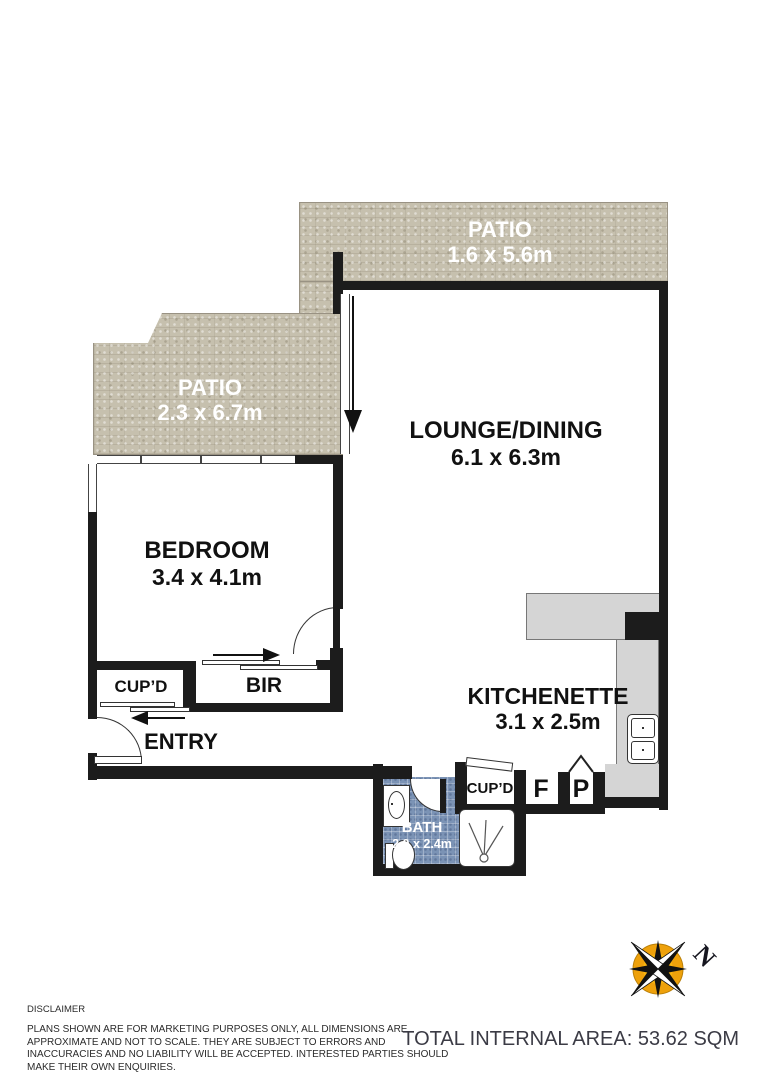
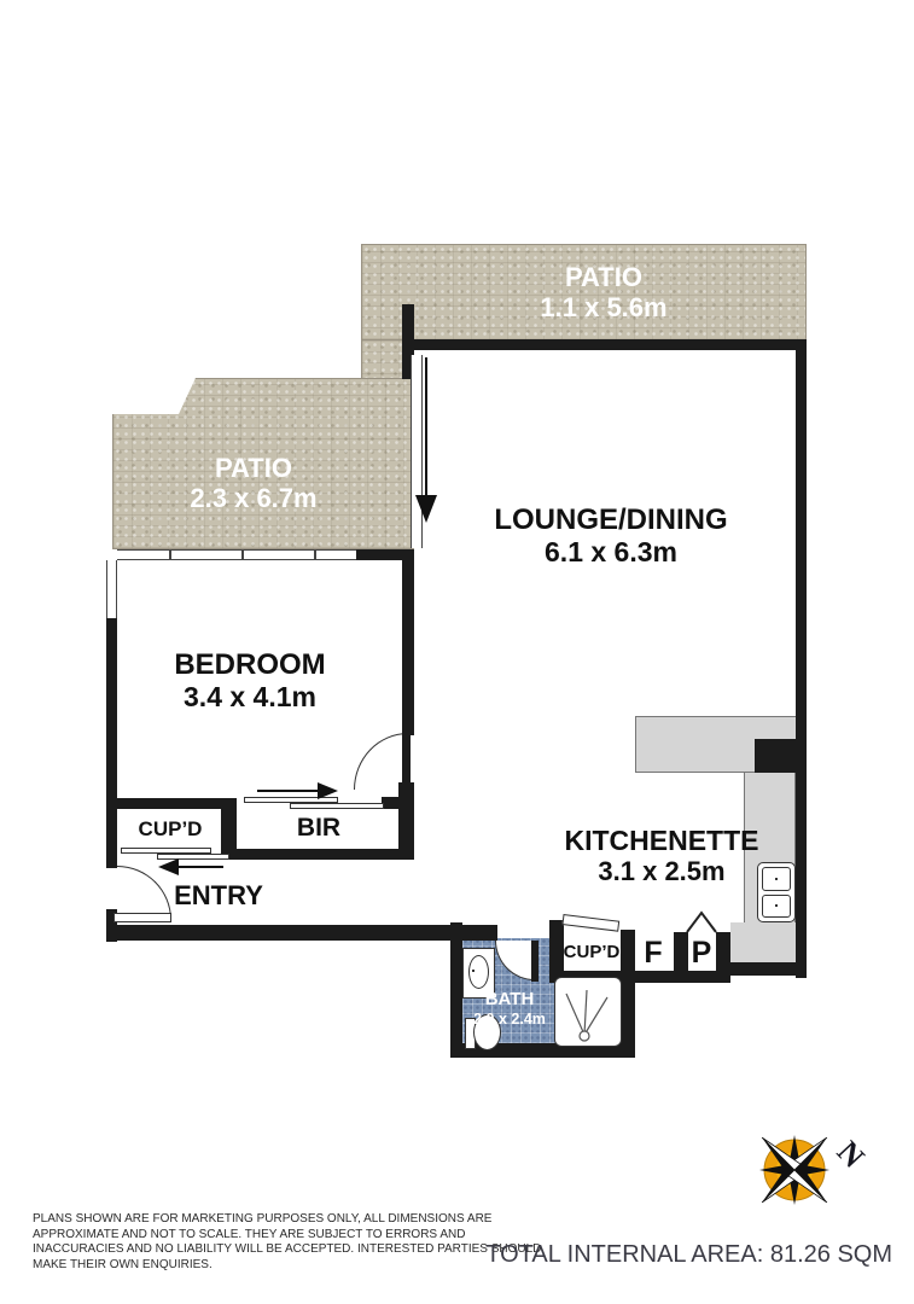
  PATIO
- 1.6 x 5.6m
+ 1.1 x 5.6m
  PATIO
  2.3 x 6.7m
  LOUNGE/DINING
  6.1 x 6.3m
  BEDROOM
  3.4 x 4.1m
  KITCHENETTE
  3.1 x 2.5m
  BATH
  2.0 x 2.4m
  CUP’D
  BIR
  ENTRY
  CUP’D
  F
  P
- DISCLAIMER
  PLANS SHOWN ARE FOR MARKETING PURPOSES ONLY, ALL DIMENSIONS ARE APPROXIMATE AND NOT TO SCALE. THEY ARE SUBJECT TO ERRORS AND INACCURACIES AND NO LIABILITY WILL BE ACCEPTED. INTERESTED PARTIES SHOULD MAKE THEIR OWN ENQUIRIES.
- TOTAL INTERNAL AREA: 53.62 SQM
+ TOTAL INTERNAL AREA: 81.26 SQM
